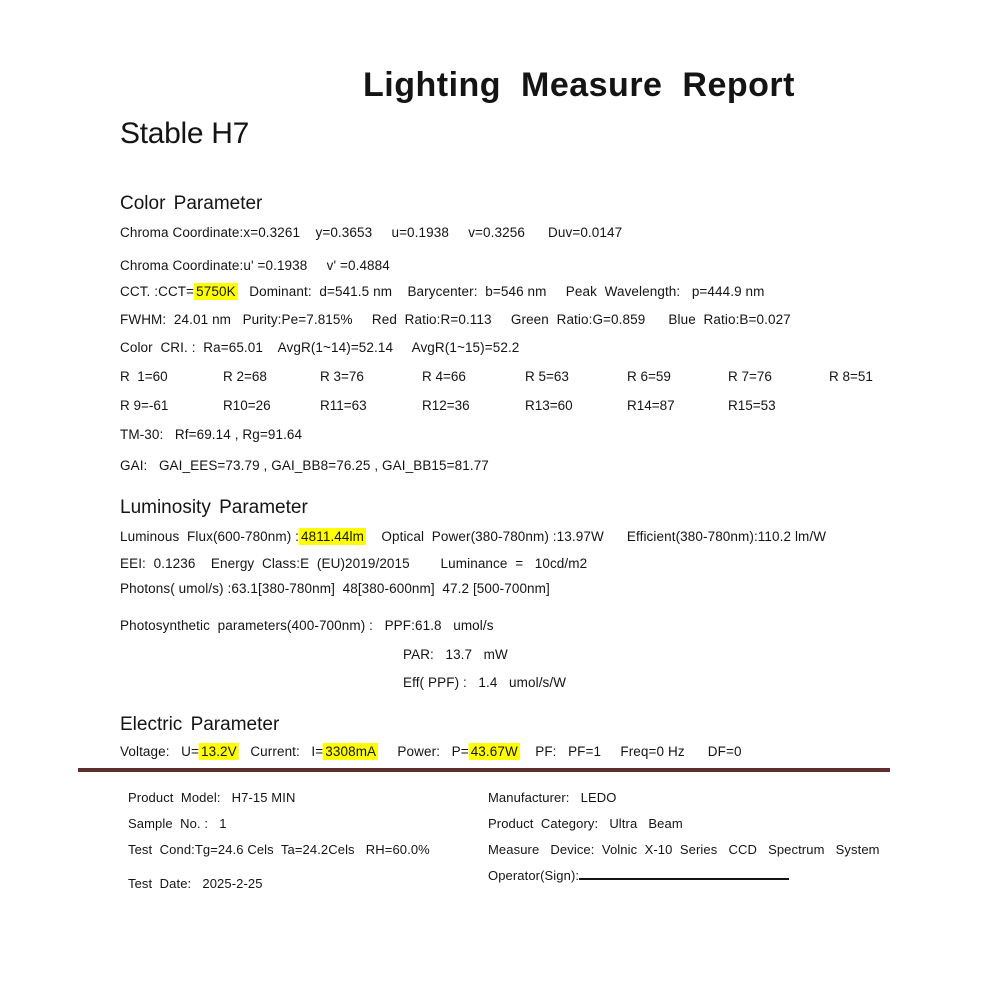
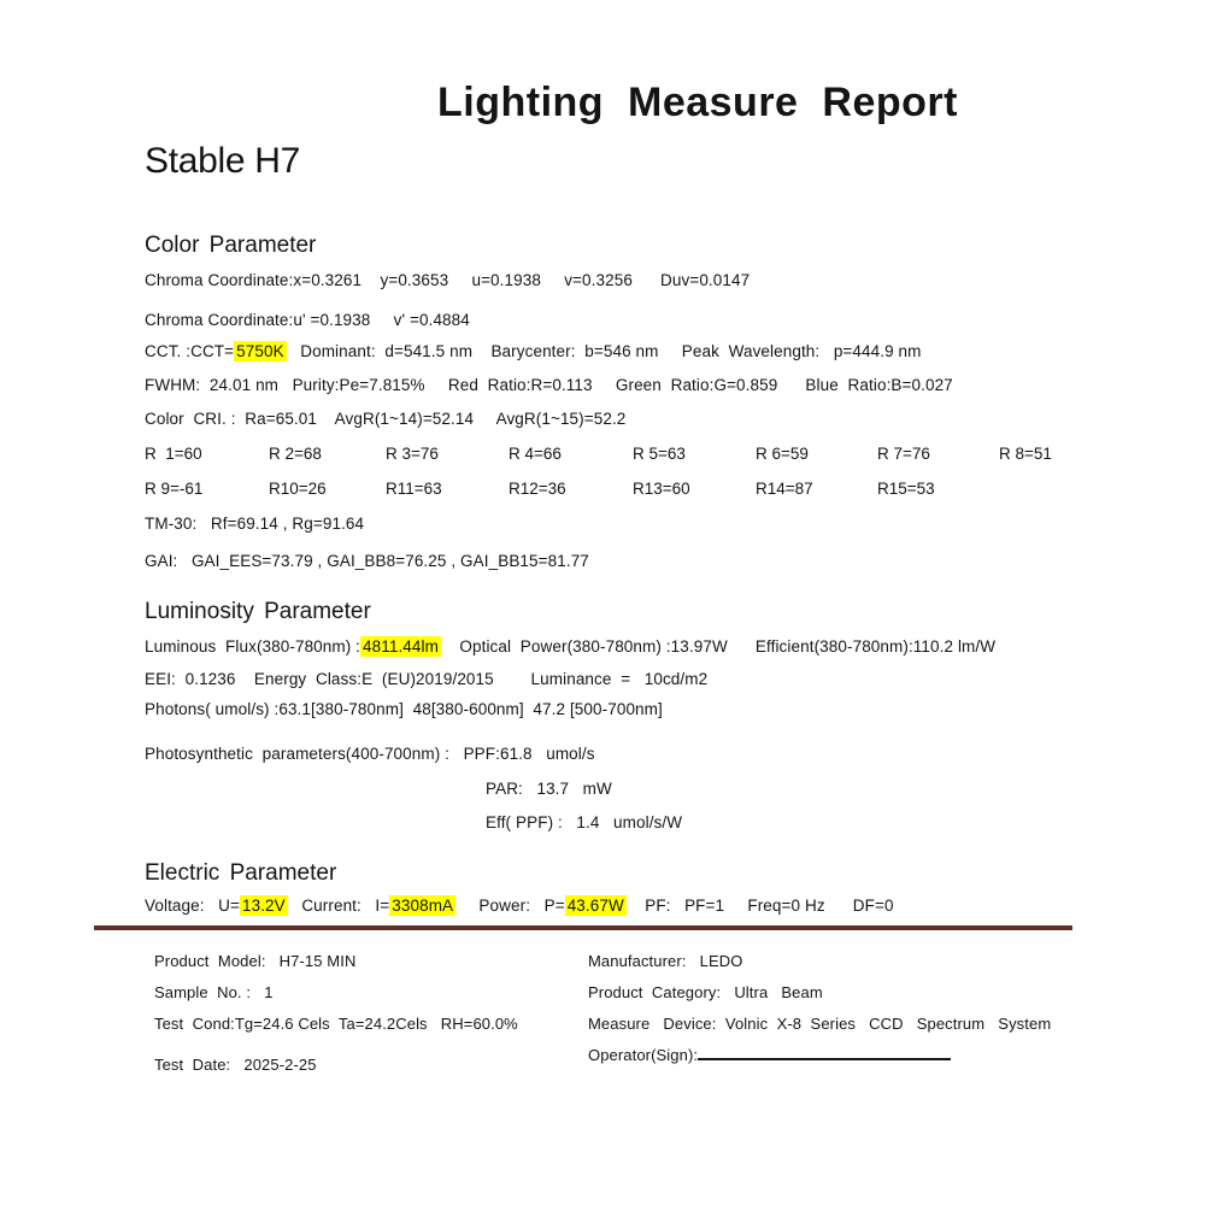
  Lighting Measure Report
  Stable H7
  Color Parameter
  Chroma Coordinate:x=0.3261 y=0.3653 u=0.1938 v=0.3256 Duv=0.0147
  Chroma Coordinate:u' =0.1938 v' =0.4884
  CCT. :CCT= 5750K Dominant: d=541.5 nm Barycenter: b=546 nm Peak Wavelength: p=444.9 nm
  FWHM: 24.01 nm Purity:Pe=7.815% Red Ratio:R=0.113 Green Ratio:G=0.859 Blue Ratio:B=0.027
  Color CRI. : Ra=65.01 AvgR(1~14)=52.14 AvgR(1~15)=52.2
  R 1=60
  R 2=68
  R 3=76
  R 4=66
  R 5=63
  R 6=59
  R 7=76
  R 8=51
  R 9=-61
  R10=26
  R11=63
  R12=36
  R13=60
  R14=87
  R15=53
  TM-30: Rf=69.14 , Rg=91.64
  GAI: GAI_EES=73.79 , GAI_BB8=76.25 , GAI_BB15=81.77
  Luminosity Parameter
- Luminous Flux(600-780nm) : 4811.44lm Optical Power(380-780nm) :13.97W Efficient(380-780nm):110.2 lm/W
+ Luminous Flux(380-780nm) : 4811.44lm Optical Power(380-780nm) :13.97W Efficient(380-780nm):110.2 lm/W
  EEI: 0.1236 Energy Class:E (EU)2019/2015 Luminance = 10cd/m2
  Photons( umol/s) :63.1[380-780nm] 48[380-600nm] 47.2 [500-700nm]
  Photosynthetic parameters(400-700nm) : PPF:61.8 umol/s
  PAR: 13.7 mW
  Eff( PPF) : 1.4 umol/s/W
  Electric Parameter
  Voltage: U= 13.2V Current: I= 3308mA Power: P= 43.67W PF: PF=1 Freq=0 Hz DF=0
  Product Model: H7-15 MIN
  Sample No. : 1
  Test Cond:Tg=24.6 Cels Ta=24.2Cels RH=60.0%
  Test Date: 2025-2-25
  Manufacturer: LEDO
  Product Category: Ultra Beam
- Measure Device: Volnic X-10 Series CCD Spectrum System
+ Measure Device: Volnic X-8 Series CCD Spectrum System
  Operator(Sign):
